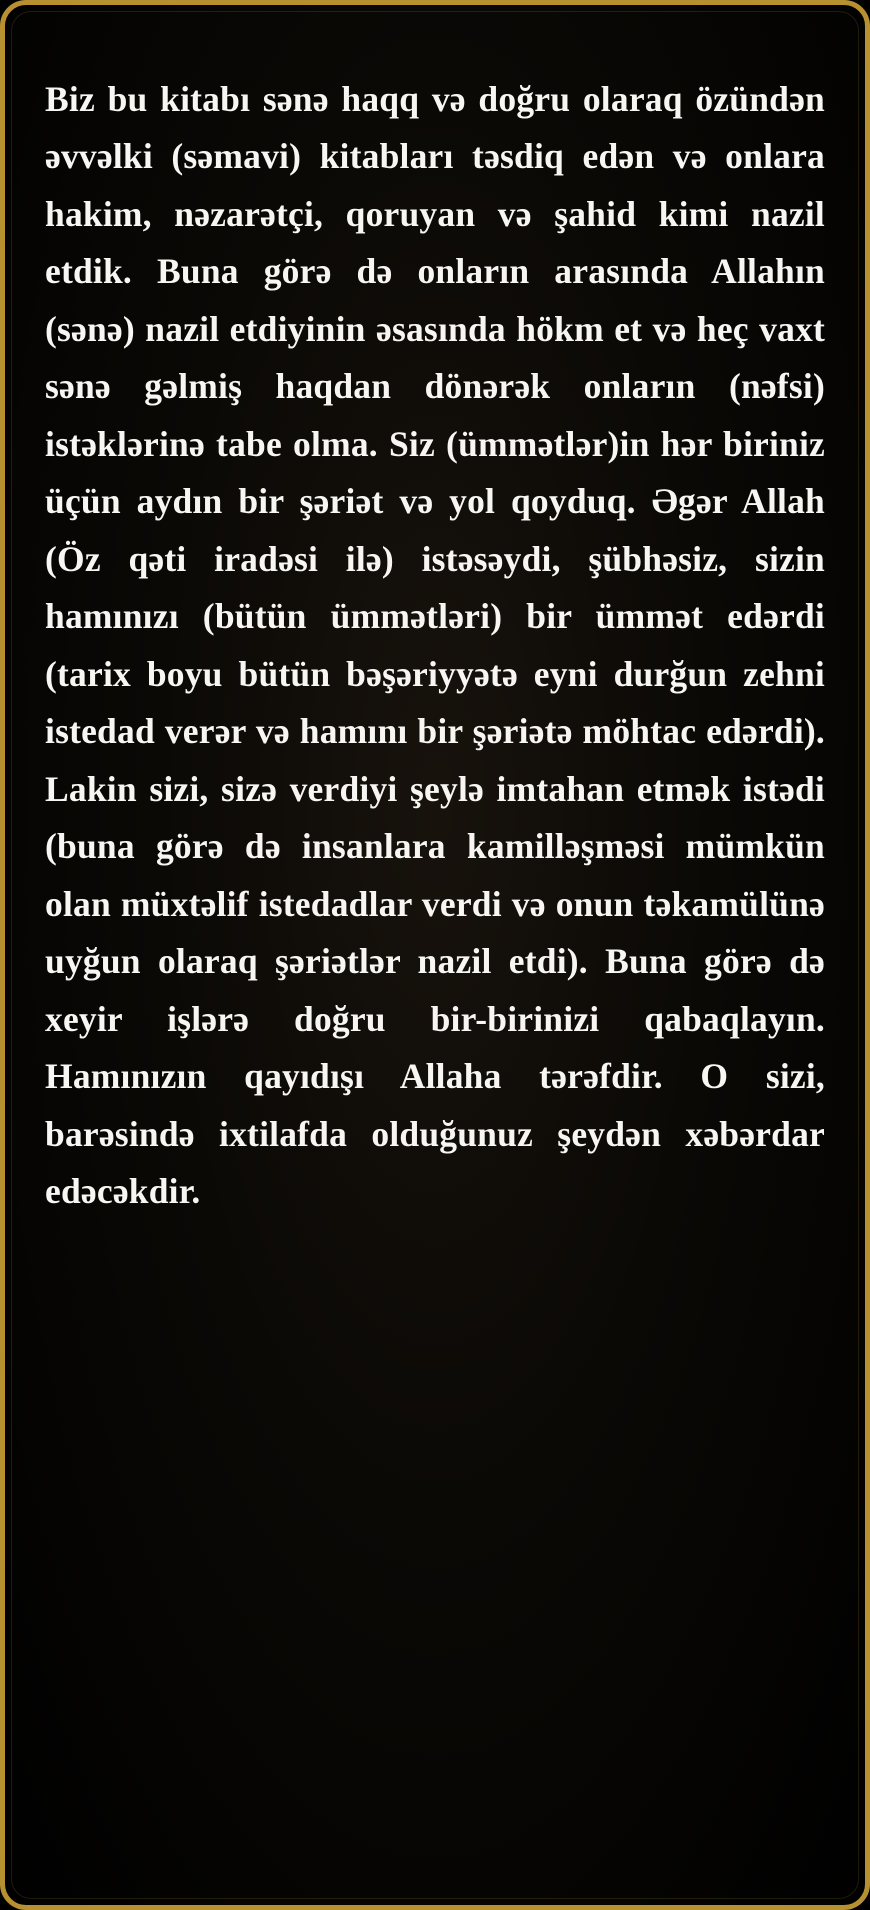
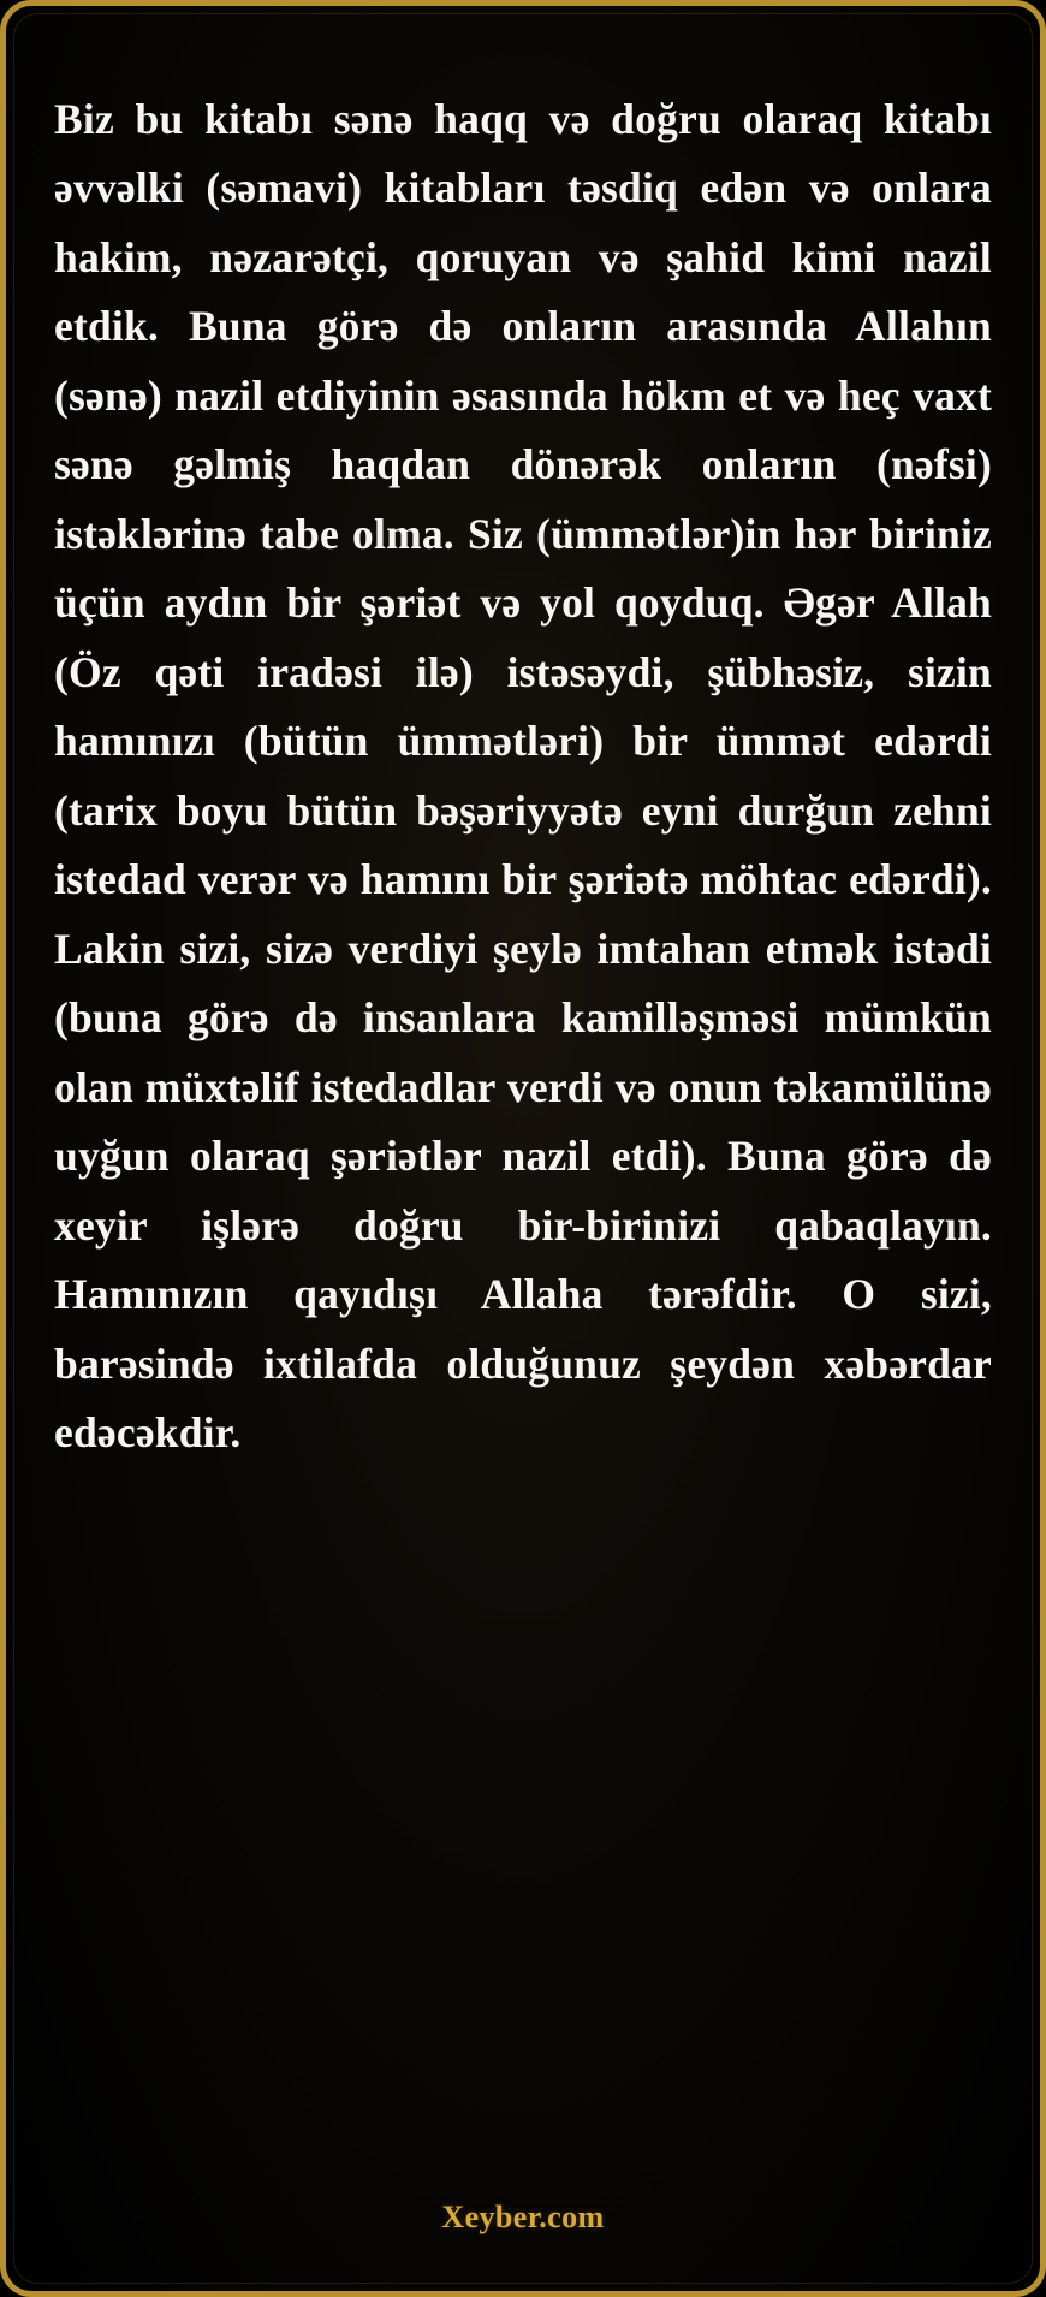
- Biz bu kitabı sənə haqq və doğru olaraq özündən əvvəlki (səmavi) kitabları təsdiq edən və onlara hakim, nəzarətçi, qoruyan və şahid kimi nazil etdik. Buna görə də onların arasında Allahın (sənə) nazil etdiyinin əsasında hökm et və heç vaxt sənə gəlmiş haqdan dönərək onların (nəfsi) istəklərinə tabe olma. Siz (ümmətlər)in hər biriniz üçün aydın bir şəriət və yol qoyduq. Əgər Allah (Öz qəti iradəsi ilə) istəsəydi, şübhəsiz, sizin hamınızı (bütün ümmətləri) bir ümmət edərdi (tarix boyu bütün bəşəriyyətə eyni durğun zehni istedad verər və hamını bir şəriətə möhtac edərdi). Lakin sizi, sizə verdiyi şeylə imtahan etmək istədi (buna görə də insanlara kamilləşməsi mümkün olan müxtəlif istedadlar verdi və onun təkamülünə uyğun olaraq şəriətlər nazil etdi). Buna görə də xeyir işlərə doğru bir-birinizi qabaqlayın. Hamınızın qayıdışı Allaha tərəfdir. O sizi, barəsində ixtilafda olduğunuz şeydən xəbərdar edəcəkdir.
+ Biz bu kitabı sənə haqq və doğru olaraq kitabı əvvəlki (səmavi) kitabları təsdiq edən və onlara hakim, nəzarətçi, qoruyan və şahid kimi nazil etdik. Buna görə də onların arasında Allahın (sənə) nazil etdiyinin əsasında hökm et və heç vaxt sənə gəlmiş haqdan dönərək onların (nəfsi) istəklərinə tabe olma. Siz (ümmətlər)in hər biriniz üçün aydın bir şəriət və yol qoyduq. Əgər Allah (Öz qəti iradəsi ilə) istəsəydi, şübhəsiz, sizin hamınızı (bütün ümmətləri) bir ümmət edərdi (tarix boyu bütün bəşəriyyətə eyni durğun zehni istedad verər və hamını bir şəriətə möhtac edərdi). Lakin sizi, sizə verdiyi şeylə imtahan etmək istədi (buna görə də insanlara kamilləşməsi mümkün olan müxtəlif istedadlar verdi və onun təkamülünə uyğun olaraq şəriətlər nazil etdi). Buna görə də xeyir işlərə doğru bir-birinizi qabaqlayın. Hamınızın qayıdışı Allaha tərəfdir. O sizi, barəsində ixtilafda olduğunuz şeydən xəbərdar edəcəkdir.
+ Xeyber.com
